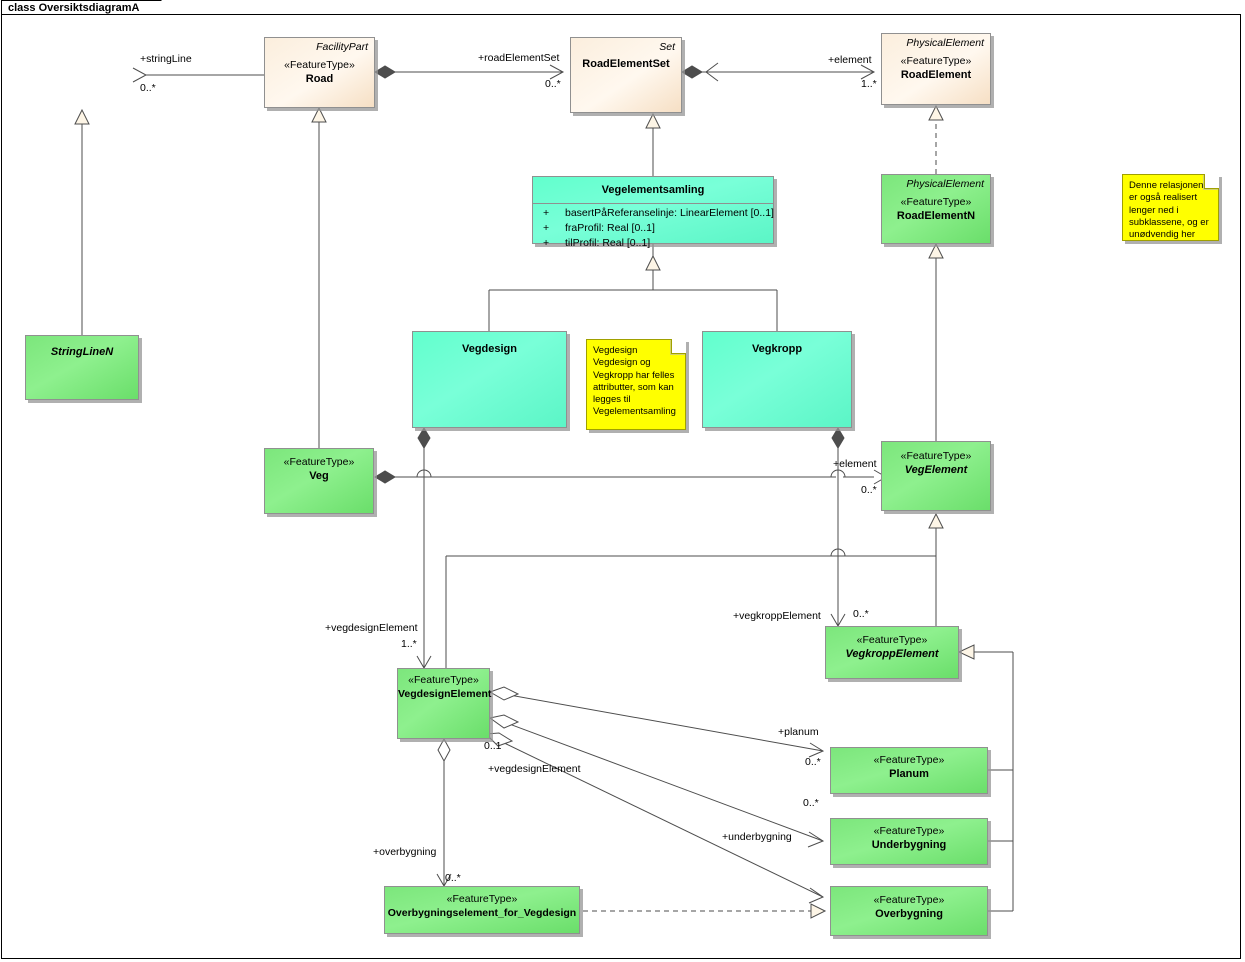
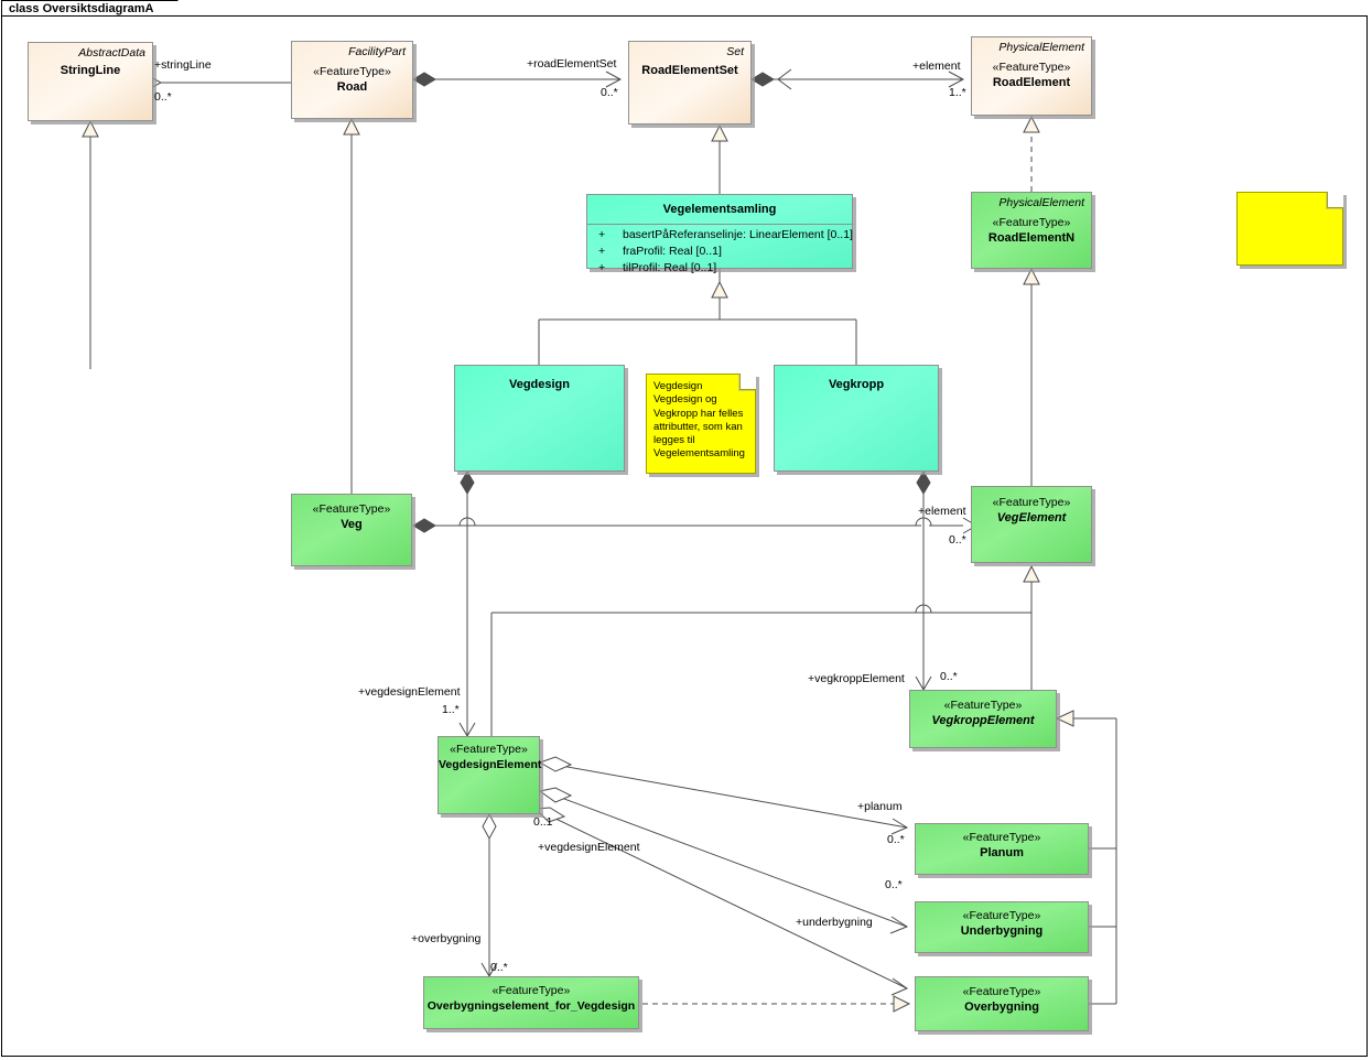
  class OversiktsdiagramA
+ AbstractData
+ StringLine
  FacilityPart
  «FeatureType»
  Road
  Set
  RoadElementSet
  PhysicalElement
  «FeatureType»
  RoadElement
  Vegelementsamling
  + basertPåReferanselinje: LinearElement [0..1]
  + fraProfil: Real [0..1]
  + tilProfil: Real [0..1]
  PhysicalElement
  «FeatureType»
  RoadElementN
- StringLineN
  Vegdesign
  Vegkropp
  «FeatureType»
  Veg
  «FeatureType»
  VegElement
  «FeatureType»
  VegkroppElement
  «FeatureType»
  VegdesignElement
  «FeatureType»
  Planum
  «FeatureType»
  Underbygning
  «FeatureType»
  Overbygning
  «FeatureType»
  Overbygningselement_for_Vegdesign
- Denne relasjonen er også realisert lenger ned i subklassene, og er unødvendig her
  Vegdesign Vegdesign og Vegkropp har felles attributter, som kan legges til Vegelementsamling
  +stringLine
  0..*
  +roadElementSet
  0..*
  +element
  1..*
  +element
  0..*
  +vegdesignElement
  1..*
  +vegkroppElement
  0..*
  +planum
  0..*
  0..1
  +vegdesignElement
  0..*
  +underbygning
  +overbygning
  0..*
